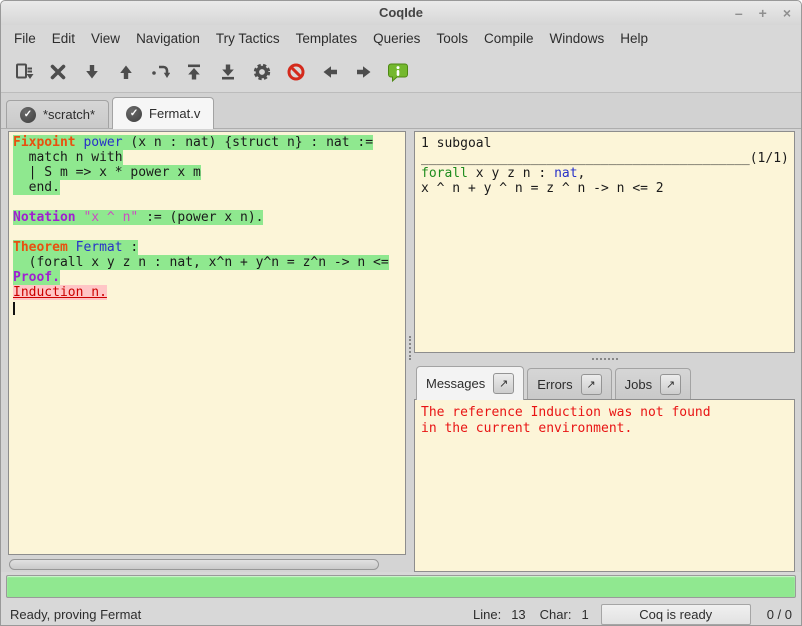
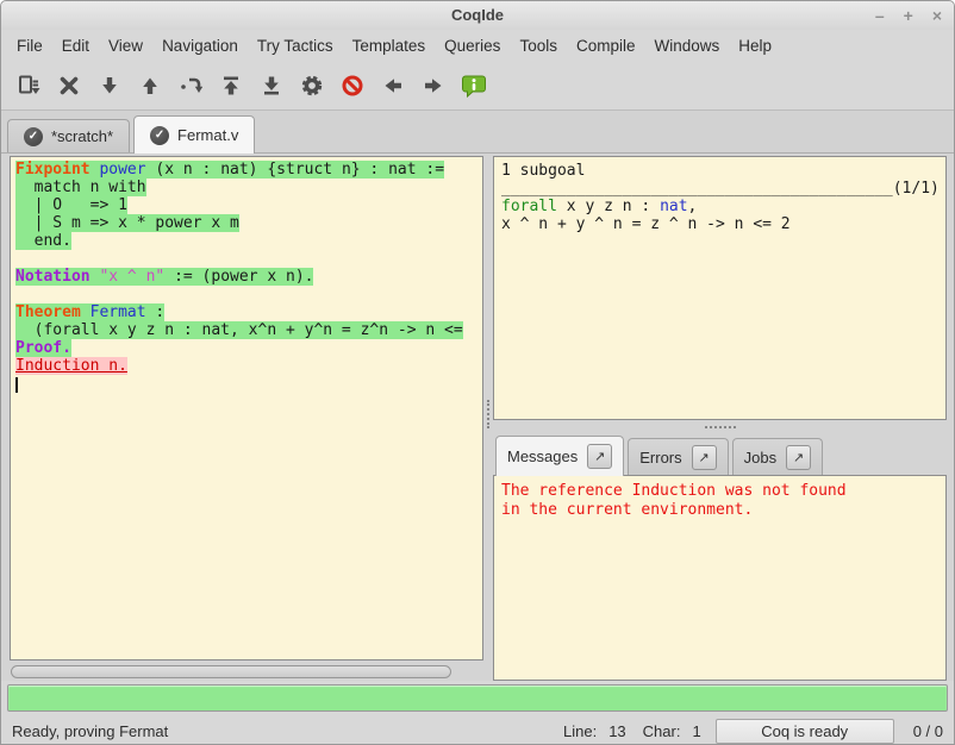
  CoqIde
  –
  +
  ×
  File
  Edit
  View
  Navigation
  Try Tactics
  Templates
  Queries
  Tools
  Compile
  Windows
  Help
  ✓
  *scratch*
  ✓
  Fermat.v
  Fixpoint power (x n : nat) {struct n} : nat :=
  match n with
+ | O => 1
  | S m => x * power x m
  end.
  Notation "x ^ n" := (power x n).
  Theorem Fermat :
  (forall x y z n : nat, x^n + y^n = z^n -> n <=
  Proof.
  Induction n.
  1 subgoal
  __________________________________________(1/1)
  forall x y z n : nat,
  x ^ n + y ^ n = z ^ n -> n <= 2
  Messages
  ↗
  Errors
  ↗
  Jobs
  ↗
  The reference Induction was not found
  in the current environment.
  Ready, proving Fermat
  Line:
  13
  Char:
  1
  Coq is ready
  0 / 0
